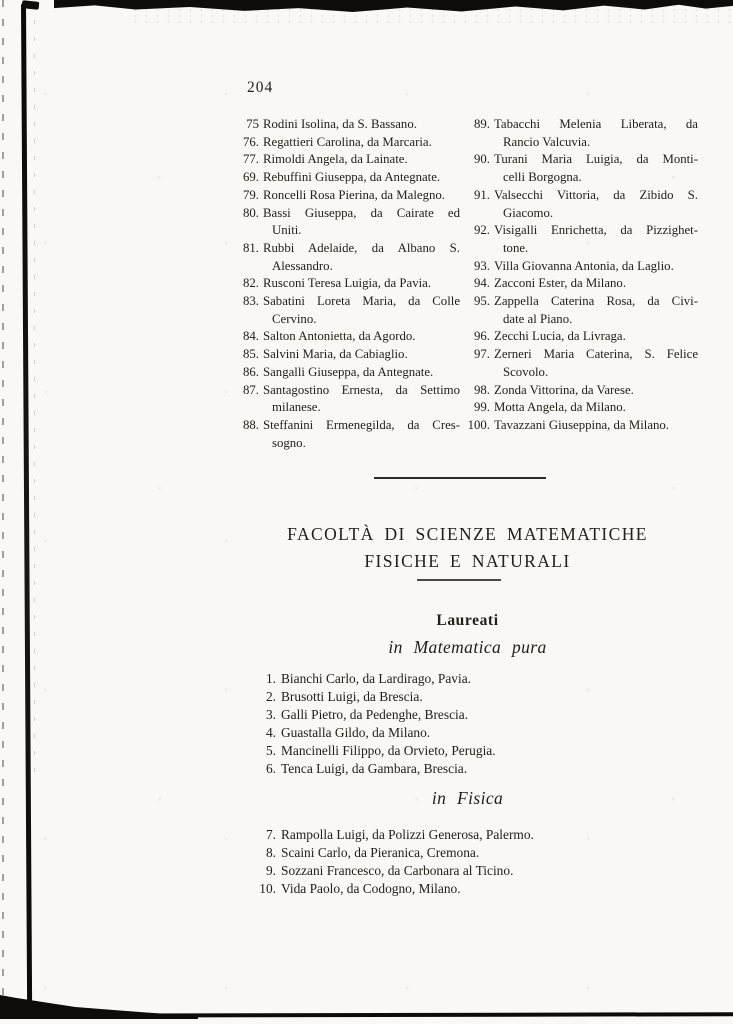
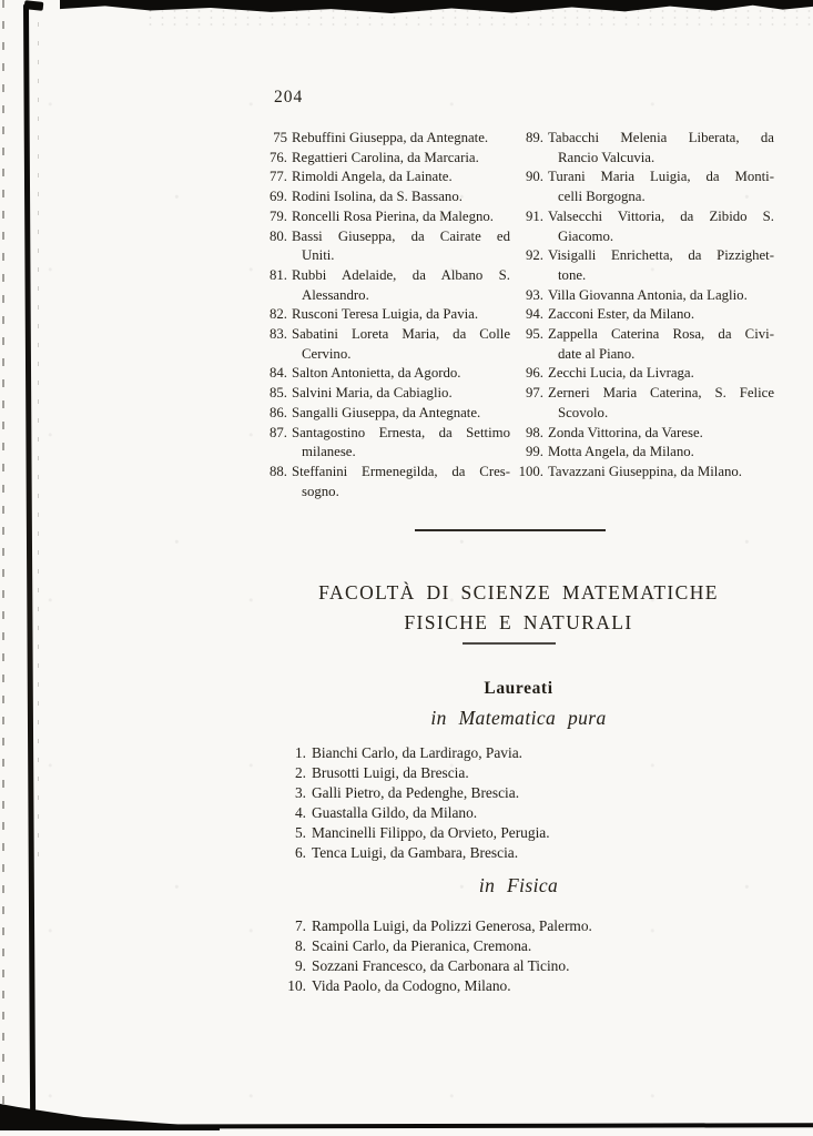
  204
  75
- Rodini Isolina, da S. Bassano.
+ Rebuffini Giuseppa, da Antegnate.
  76.
  Regattieri Carolina, da Marcaria.
  77.
  Rimoldi Angela, da Lainate.
  69.
- Rebuffini Giuseppa, da Antegnate.
+ Rodini Isolina, da S. Bassano.
  79.
  Roncelli Rosa Pierina, da Malegno.
  80.
  Bassi Giuseppa, da Cairate ed
  Uniti.
  81.
  Rubbi Adelaide, da Albano S.
  Alessandro.
  82.
  Rusconi Teresa Luigia, da Pavia.
  83.
  Sabatini Loreta Maria, da Colle
  Cervino.
  84.
  Salton Antonietta, da Agordo.
  85.
  Salvini Maria, da Cabiaglio.
  86.
  Sangalli Giuseppa, da Antegnate.
  87.
  Santagostino Ernesta, da Settimo
  milanese.
  88.
  Steffanini Ermenegilda, da Cres-
  sogno.
  89.
  Tabacchi Melenia Liberata, da
  Rancio Valcuvia.
  90.
  Turani Maria Luigia, da Monti-
  celli Borgogna.
  91.
  Valsecchi Vittoria, da Zibido S.
  Giacomo.
  92.
  Visigalli Enrichetta, da Pizzighet-
  tone.
  93.
  Villa Giovanna Antonia, da Laglio.
  94.
  Zacconi Ester, da Milano.
  95.
  Zappella Caterina Rosa, da Civi-
  date al Piano.
  96.
  Zecchi Lucia, da Livraga.
  97.
  Zerneri Maria Caterina, S. Felice
  Scovolo.
  98.
  Zonda Vittorina, da Varese.
  99.
  Motta Angela, da Milano.
  100.
  Tavazzani Giuseppina, da Milano.
  FACOLTÀ DI SCIENZE MATEMATICHE
  FISICHE E NATURALI
  Laureati
  in Matematica pura
  1.
  Bianchi Carlo, da Lardirago, Pavia.
  2.
  Brusotti Luigi, da Brescia.
  3.
  Galli Pietro, da Pedenghe, Brescia.
  4.
  Guastalla Gildo, da Milano.
  5.
  Mancinelli Filippo, da Orvieto, Perugia.
  6.
  Tenca Luigi, da Gambara, Brescia.
  in Fisica
  7.
  Rampolla Luigi, da Polizzi Generosa, Palermo.
  8.
  Scaini Carlo, da Pieranica, Cremona.
  9.
  Sozzani Francesco, da Carbonara al Ticino.
  10.
  Vida Paolo, da Codogno, Milano.
